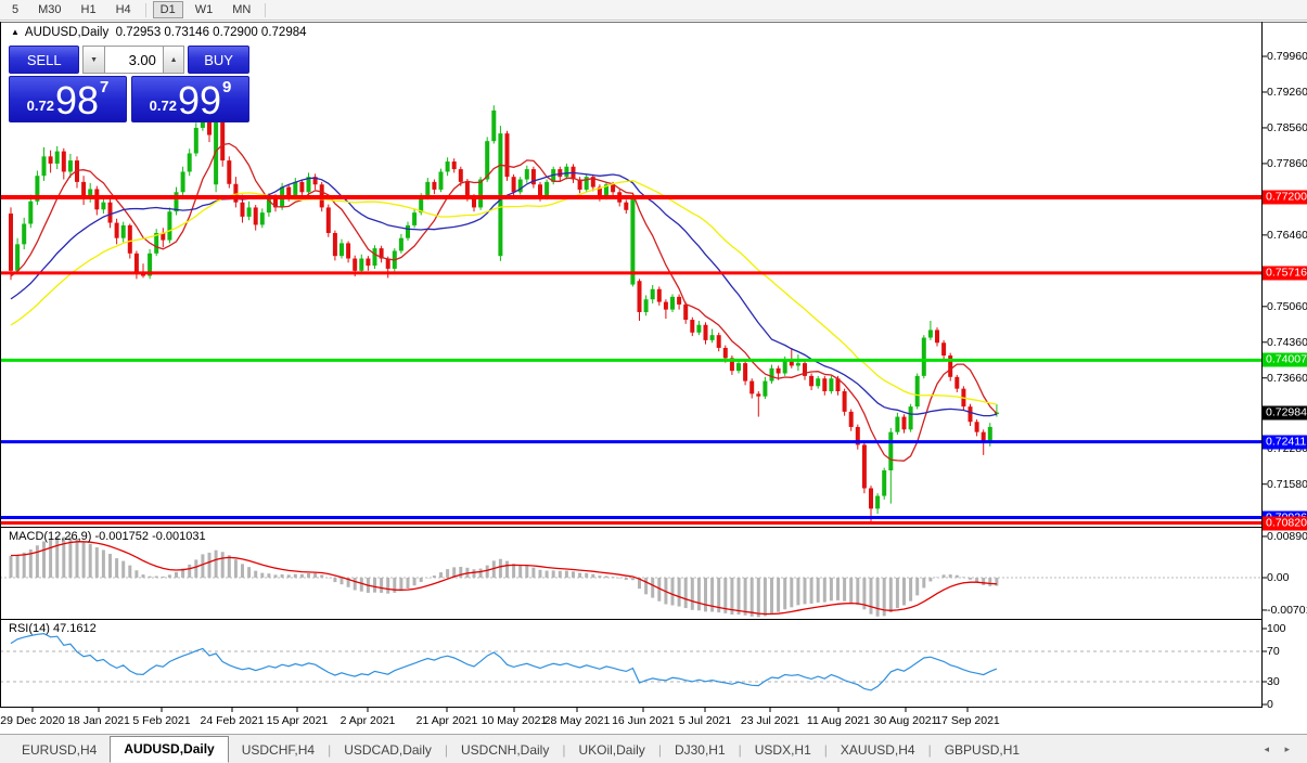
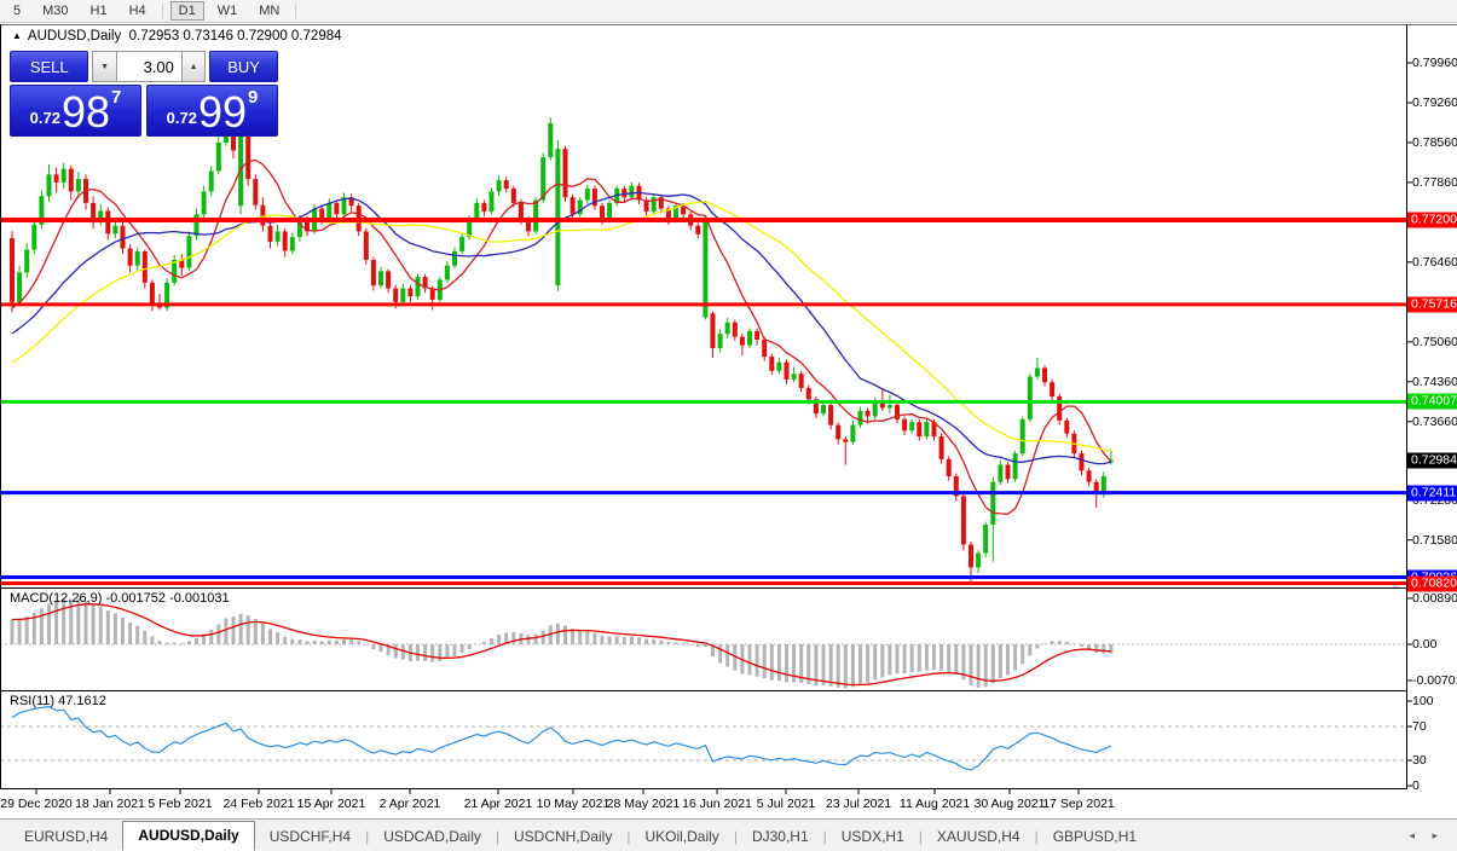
  5
  M30
  H1
  H4
  D1
  W1
  MN
  ▲ AUDUSD,Daily 0.72953 0.73146 0.72900 0.72984
  SELL
  3.00
  BUY
  0.72
  98
  7
  0.72
  99
  9
  MACD(12,26,9) -0.001752 -0.001031
- RSI(14) 47.1612
+ RSI(11) 47.1612
  0.79960
  0.79260
  0.78560
  0.77860
  0.76460
  0.75060
  0.74360
  0.73660
  0.71580
  0.00890
  0.00
  -0.0070
  100
  70
  30
  0
  0.77200
  0.75716
  0.74007
  0.72984
  0.72411
  0.70820
  29 Dec 2020
  18 Jan 2021
  5 Feb 2021
  24 Feb 2021
  15 Apr 2021
  2 Apr 2021
  21 Apr 2021
  10 May 2021
  28 May 2021
  16 Jun 2021
  5 Jul 2021
  23 Jul 2021
  11 Aug 2021
  30 Aug 2021
  17 Sep 2021
  EURUSD,H4
  AUDUSD,Daily
  USDCHF,H4
  |
  USDCAD,Daily
  |
  USDCNH,Daily
  |
  UKOil,Daily
  |
  DJ30,H1
  |
  USDX,H1
  |
  XAUUSD,H4
  |
  GBPUSD,H1
  ◂ ▸
